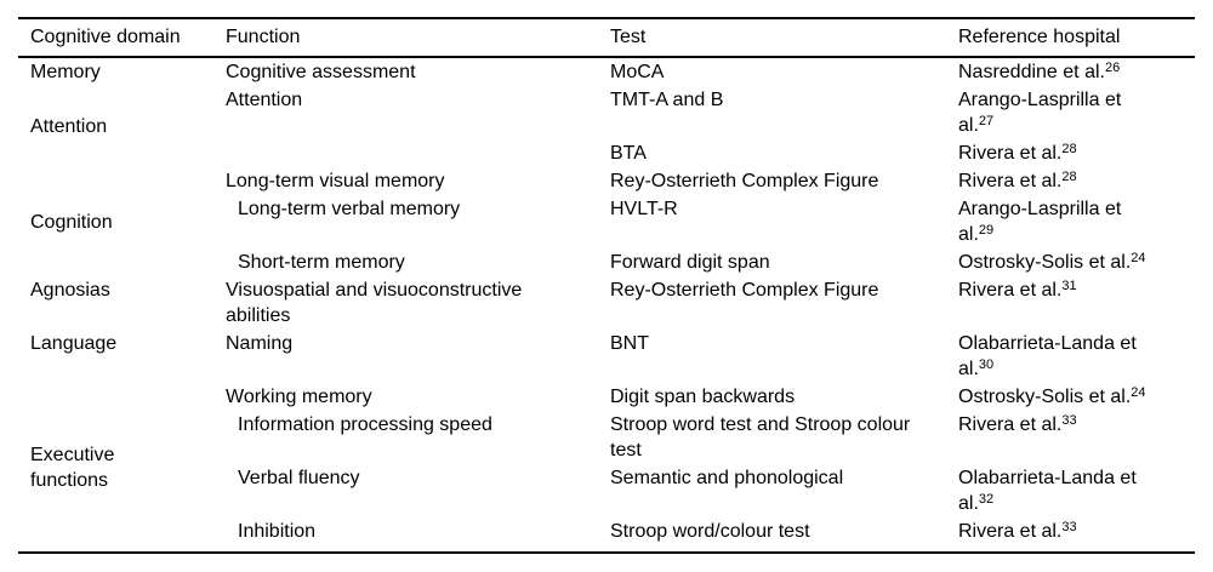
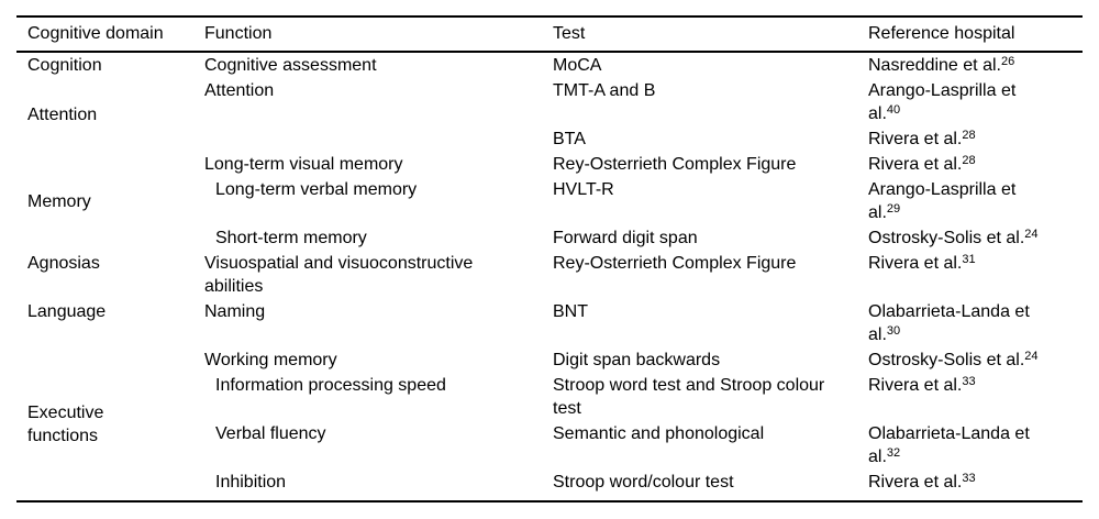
  Cognitive domain	Function	Test	Reference hospital
- Memory	Cognitive assessment	MoCA	Nasreddine et al.26
+ Cognition	Cognitive assessment	MoCA	Nasreddine et al.26
- Attention	Attention	TMT-A and B	Arango-Lasprilla et al.27
+ Attention	Attention	TMT-A and B	Arango-Lasprilla et al.40
  	BTA	Rivera et al.28
- Cognition	Long-term visual memory	Rey-Osterrieth Complex Figure	Rivera et al.28
+ Memory	Long-term visual memory	Rey-Osterrieth Complex Figure	Rivera et al.28
  Long-term verbal memory	HVLT-R	Arango-Lasprilla et al.29
  Short-term memory	Forward digit span	Ostrosky-Solis et al.24
  Agnosias	Visuospatial and visuoconstructive abilities	Rey-Osterrieth Complex Figure	Rivera et al.31
  Language	Naming	BNT	Olabarrieta-Landa et al.30
  Executive functions	Working memory	Digit span backwards	Ostrosky-Solis et al.24
  Information processing speed	Stroop word test and Stroop colour test	Rivera et al.33
  Verbal fluency	Semantic and phonological	Olabarrieta-Landa et al.32
  Inhibition	Stroop word/colour test	Rivera et al.33
